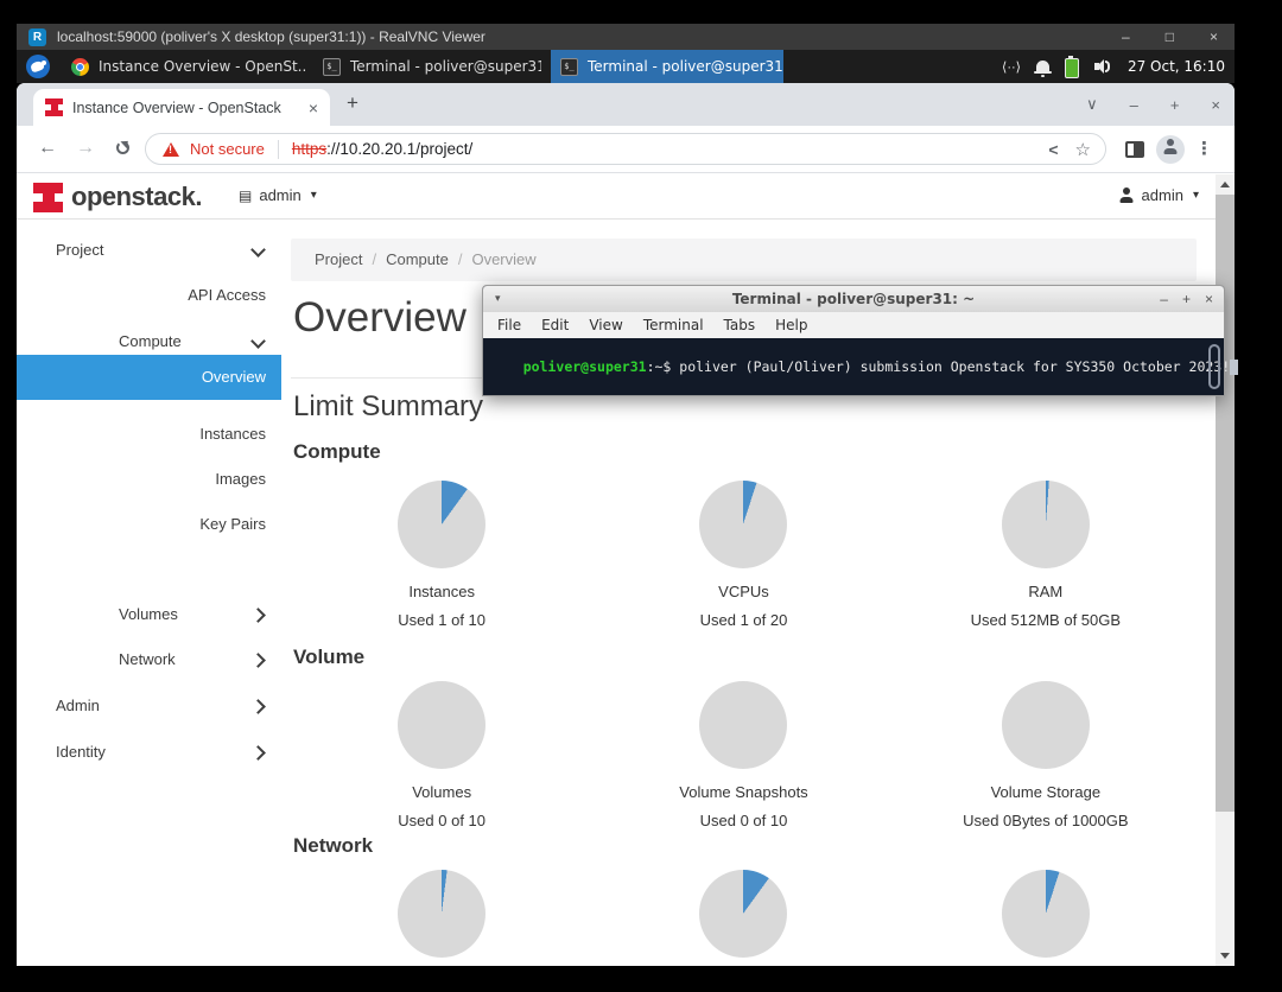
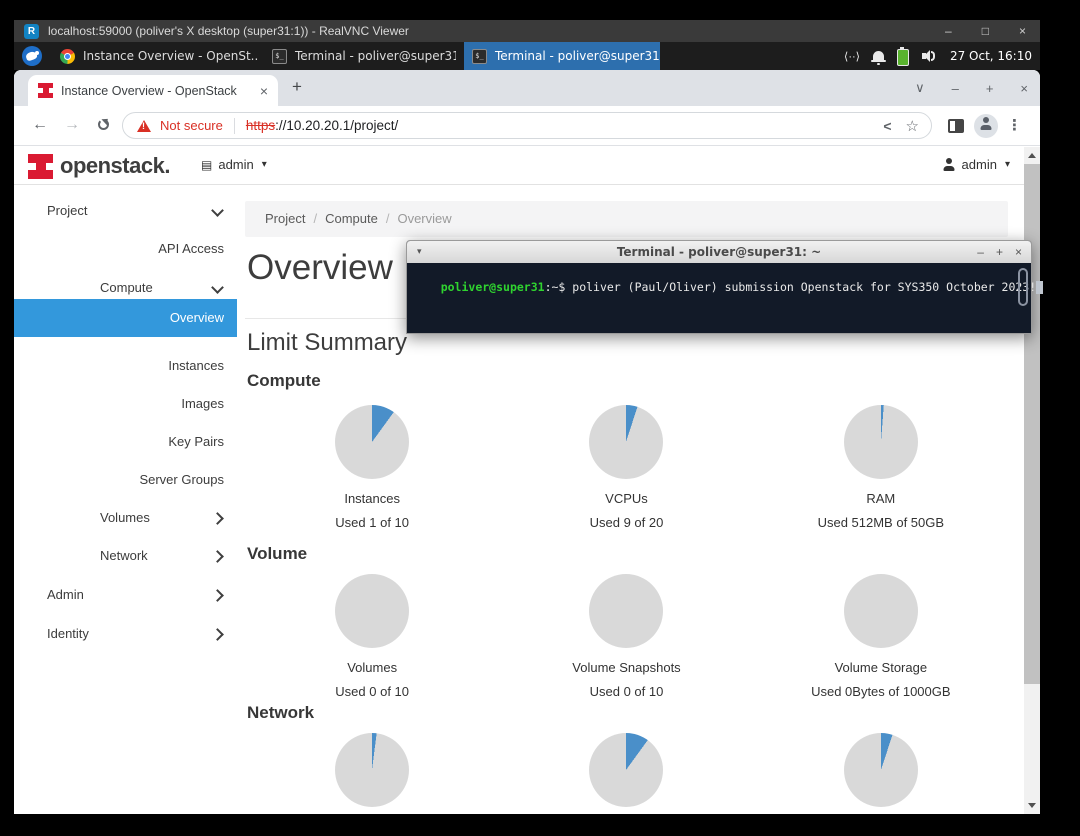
  R
  localhost:59000 (poliver's X desktop (super31:1)) - RealVNC Viewer
  –
  □
  ×
  Instance Overview - OpenSt..
  $_
  Terminal - poliver@super31
  $_
  Terminal - poliver@super31
  ⟨··⟩
  27 Oct, 16:10
  Instance Overview - OpenStack
  ×
  +
  ∨
  –
  +
  ×
  ←
  →
  Not secure
  https
  ://10.20.20.1/project/
  <
  ☆
  ⋮
  openstack.
  ▤
  admin
  ▾
  admin
  ▾
  Project
  API Access
  Compute
  Overview
  Instances
  Images
  Key Pairs
+ Server Groups
  Volumes
  Network
  Admin
  Identity
  Project / Compute / Overview
  Overview
  Limit Summary
  Compute
  Instances
  Used 1 of 10
  VCPUs
- Used 1 of 20
+ Used 9 of 20
  RAM
  Used 512MB of 50GB
  Volume
  Volumes
  Used 0 of 10
  Volume Snapshots
  Used 0 of 10
  Volume Storage
  Used 0Bytes of 1000GB
  Network
  ▾
  Terminal - poliver@super31: ~
  –
  +
  ×
- File
- Edit
- View
- Terminal
- Tabs
- Help
  poliver@super31:~$ poliver (Paul/Oliver) submission Openstack for SYS350 October 2023!
